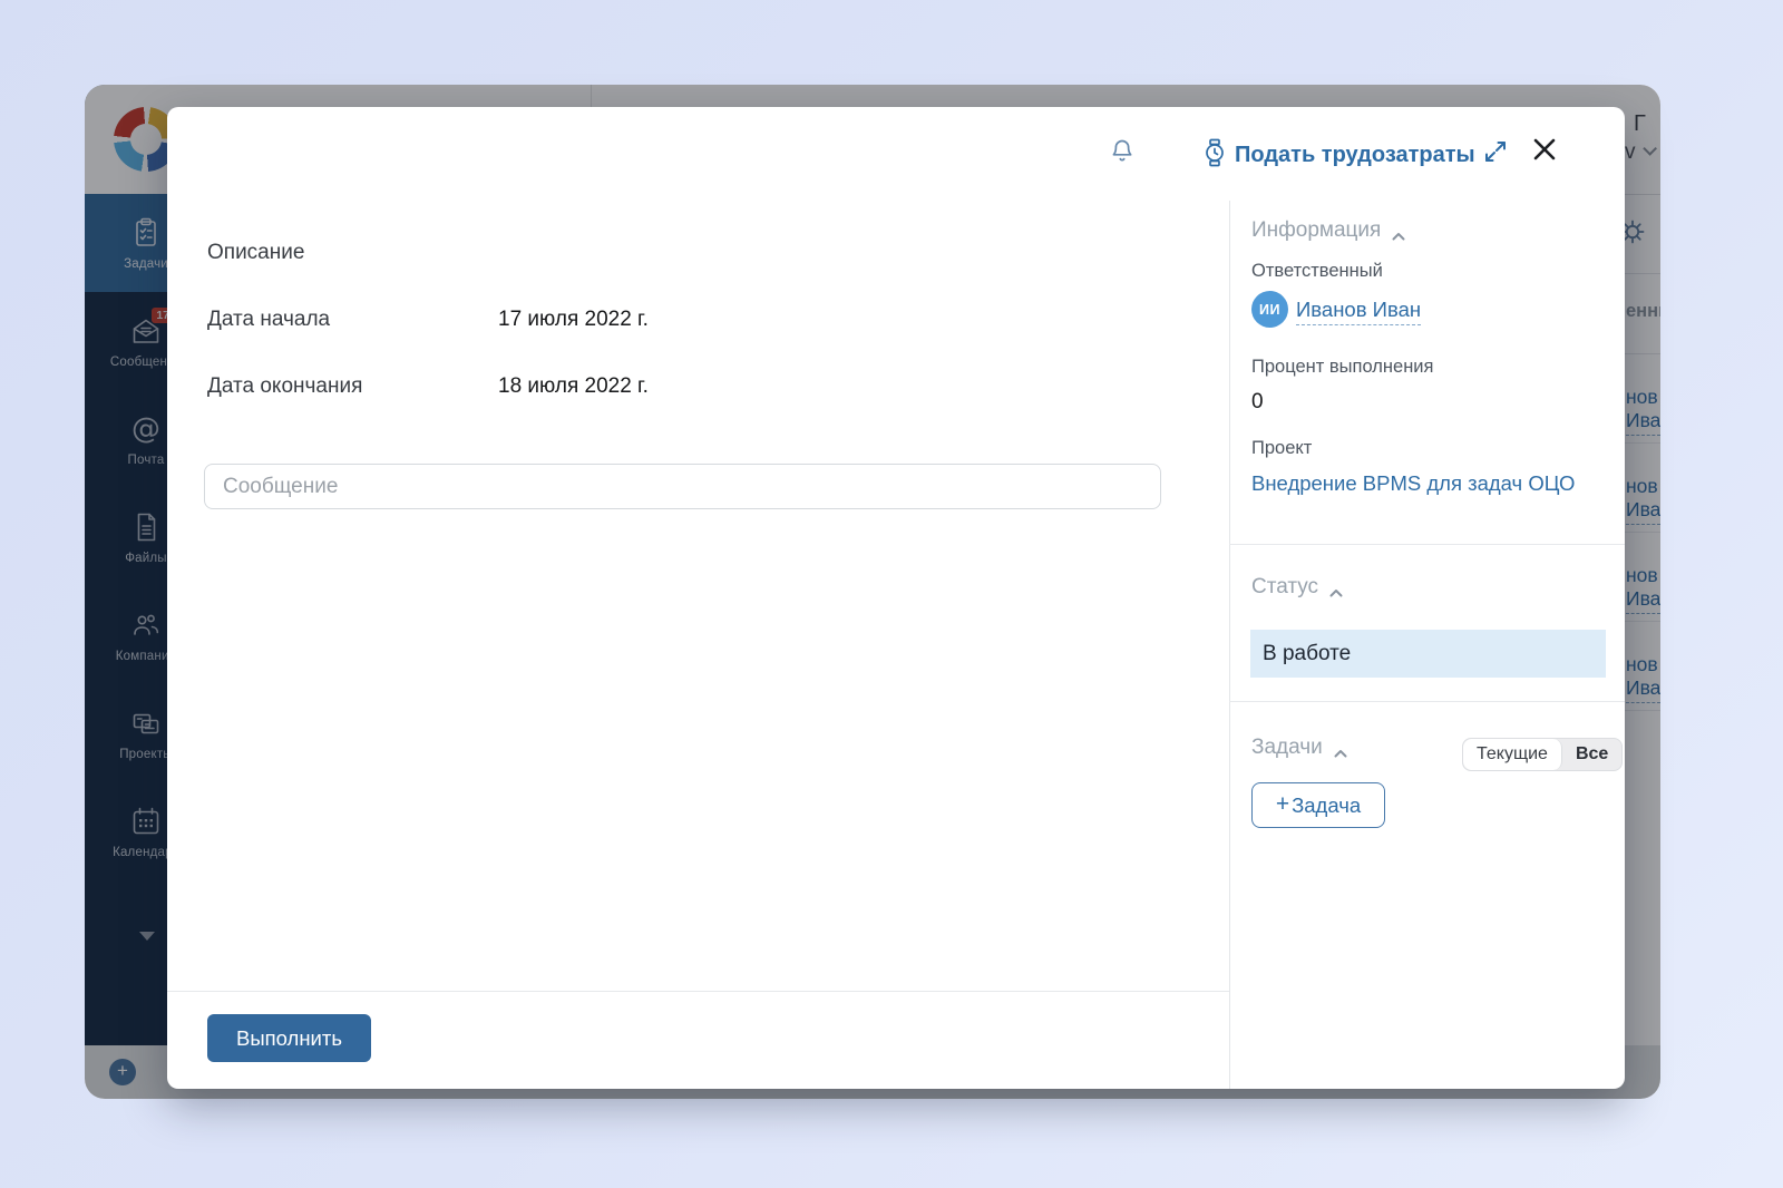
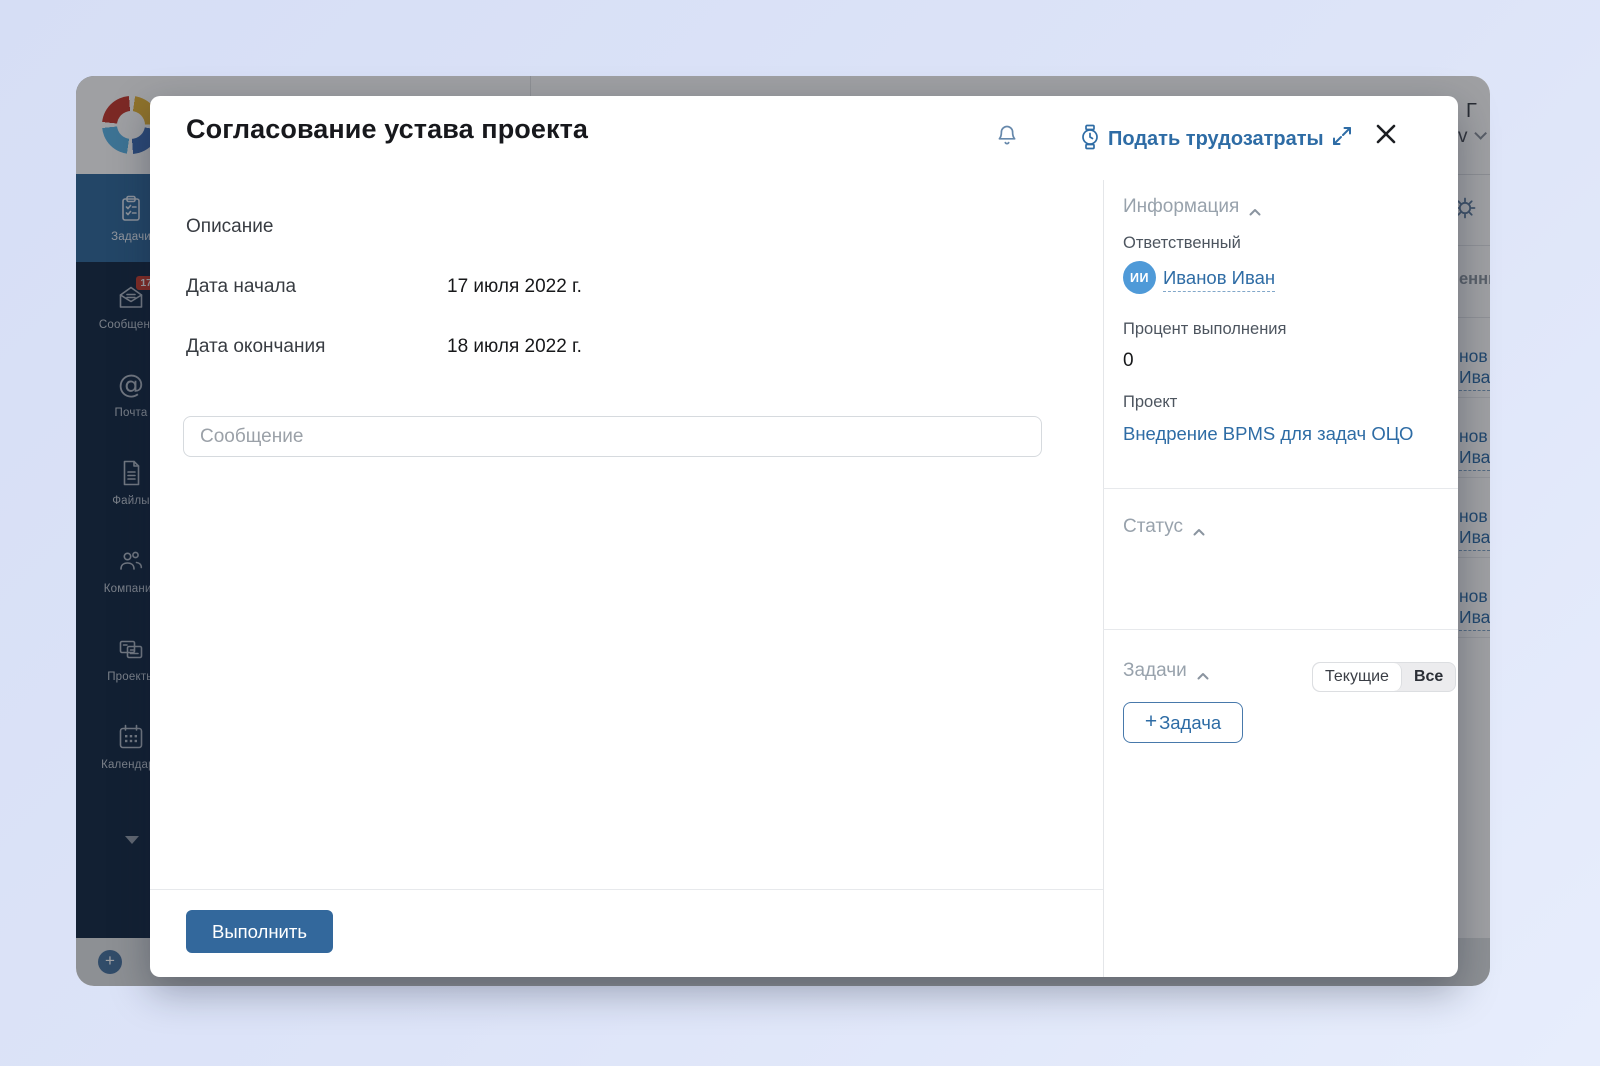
  Задачи
  Сообщен
  @
  Почта
  Файлы
  Компани
  Проект
  Календа
  +
  Г
  v
  нов Ива
  нов Ива
  нов Ива
  нов Ива
+ Согласование устава проекта
  Подать трудозатраты
  Описание
  Дата начала
  17 июля 2022 г.
  Дата окончания
  18 июля 2022 г.
  Сообщение
  Выполнить
  Информация
  Ответственный
  ИИ
  Иванов Иван
  Процент выполнения
  0
  Проект
  Внедрение BPMS для задач ОЦО
  Статус
- В работе
  Задачи
  Текущие
  Все
  +
  Задача
